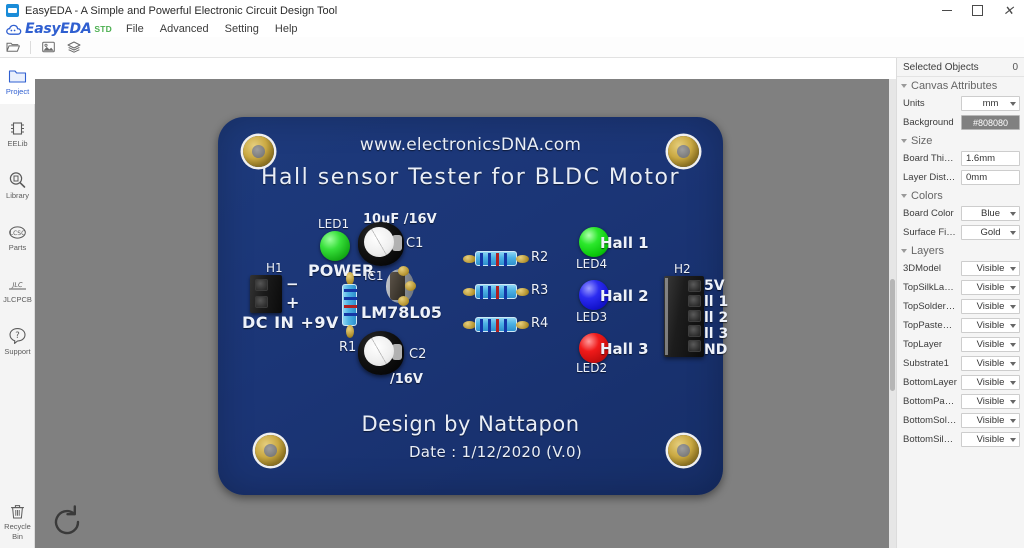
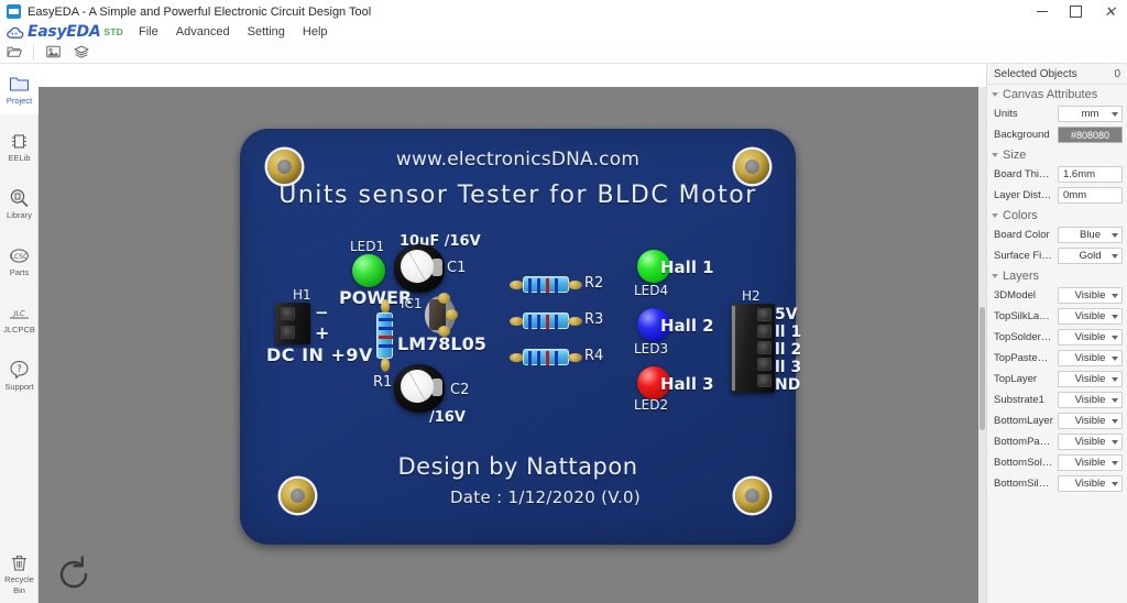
  EasyEDA - A Simple and Powerful Electronic Circuit Design Tool
  ✕
  EasyEDA
  STD
  File
  Advanced
  Setting
  Help
  Project
  EELib
  Library
  Parts
  JLC
  JLCPCB
  ?
  Support
  Recycle
  Bin
  www.electronicsDNA.com
- Hall sensor Tester for BLDC Motor
+ Units sensor Tester for BLDC Motor
  Design by Nattapon
  Date : 1/12/2020 (V.0)
  10uF /16V
  C1
  LED1
  POWER
  H1
  −
  +
  DC IN +9V
  R1
  IC1
  LM78L05
  C2
  /16V
  R2
  R3
  R4
  Hall 1
  LED4
  Hall 2
  LED3
  Hall 3
  LED2
  H2
  5V
  ll 1
  ll 2
  ll 3
  ND
  Selected Objects
  0
  Canvas Attributes
  Units
  mm
  Background
  #808080
  Size
  Board Thickn
  1.6mm
  Layer Distan
  0mm
  Colors
  Board Color
  Blue
  Surface Finis
  Gold
  Layers
  3DModel
  Visible
  TopSilkLayer
  Visible
  TopSolderMa
  Visible
  TopPasteMa
  Visible
  TopLayer
  Visible
  Substrate1
  Visible
  BottomLayer
  Visible
  BottomPaste
  Visible
  BottomSolde
  Visible
  BottomSilkLa
  Visible
